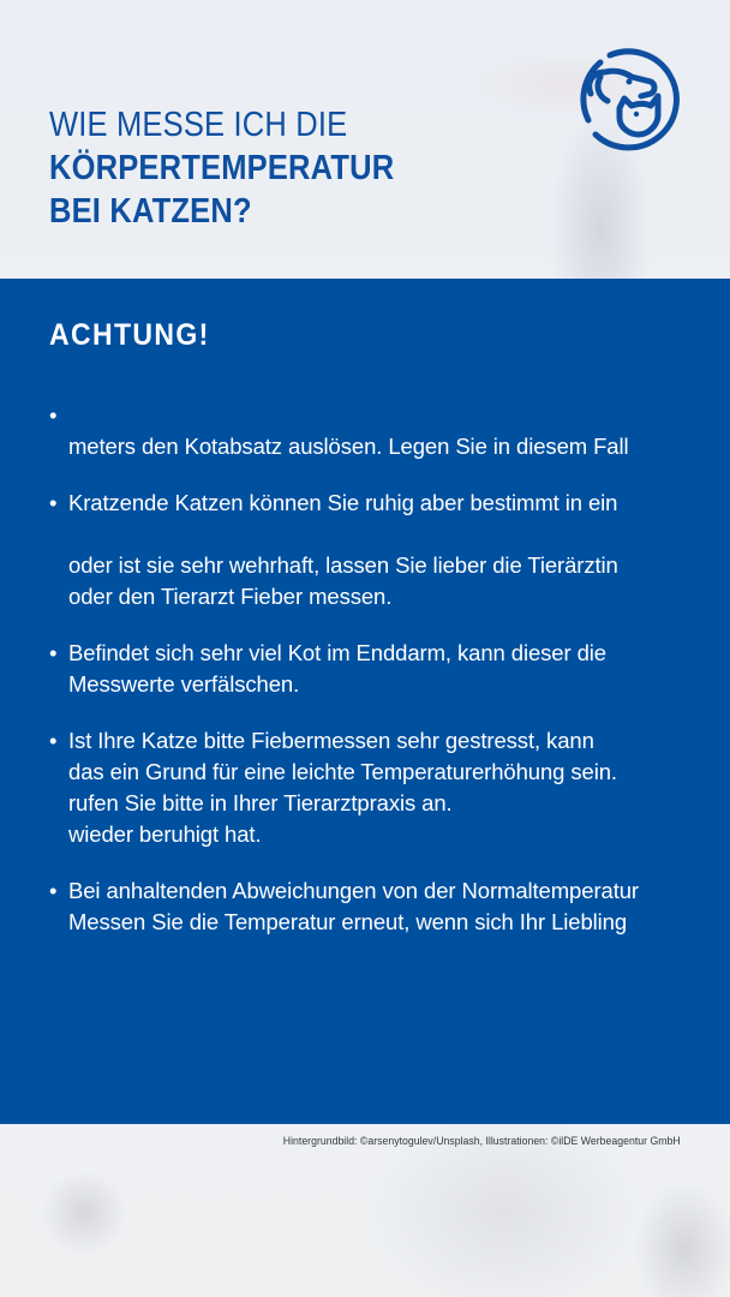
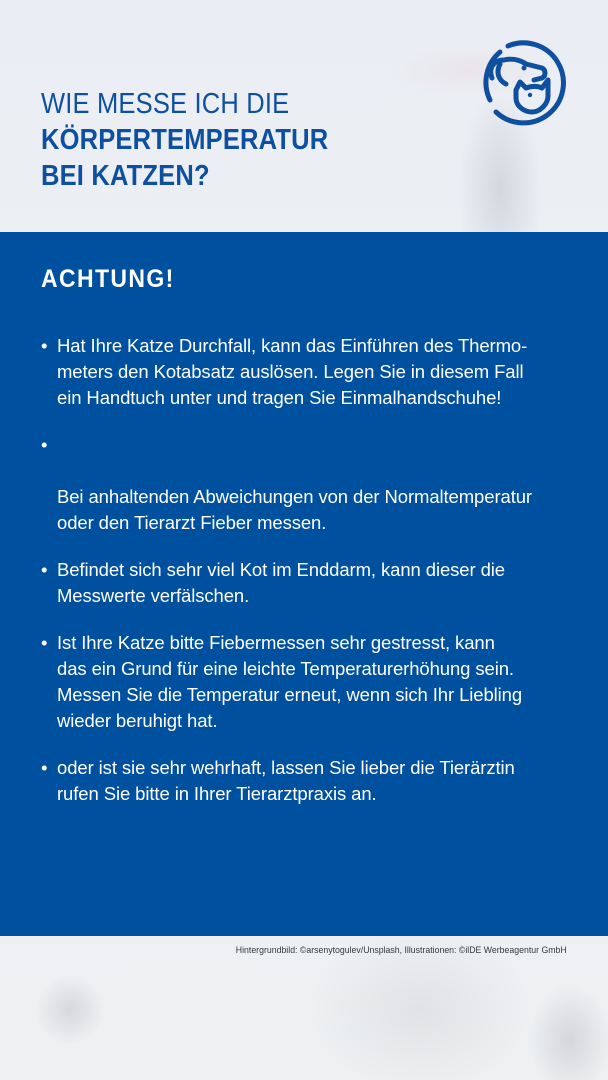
  WIE MESSE ICH DIE
  KÖRPERTEMPERATUR
  BEI KATZEN?
  ACHTUNG!
  •
+ Hat Ihre Katze Durchfall, kann das Einführen des Thermo-
  meters den Kotabsatz auslösen. Legen Sie in diesem Fall
+ ein Handtuch unter und tragen Sie Einmalhandschuhe!
  •
- Kratzende Katzen können Sie ruhig aber bestimmt in ein
- oder ist sie sehr wehrhaft, lassen Sie lieber die Tierärztin
+ Bei anhaltenden Abweichungen von der Normaltemperatur
  oder den Tierarzt Fieber messen.
  •
  Befindet sich sehr viel Kot im Enddarm, kann dieser die
  Messwerte verfälschen.
  •
  Ist Ihre Katze bitte Fiebermessen sehr gestresst, kann
  das ein Grund für eine leichte Temperaturerhöhung sein.
- rufen Sie bitte in Ihrer Tierarztpraxis an.
+ Messen Sie die Temperatur erneut, wenn sich Ihr Liebling
  wieder beruhigt hat.
  •
- Bei anhaltenden Abweichungen von der Normaltemperatur
+ oder ist sie sehr wehrhaft, lassen Sie lieber die Tierärztin
- Messen Sie die Temperatur erneut, wenn sich Ihr Liebling
+ rufen Sie bitte in Ihrer Tierarztpraxis an.
  Hintergrundbild: ©arsenytogulev/Unsplash, Illustrationen: ©ilDE Werbeagentur GmbH
